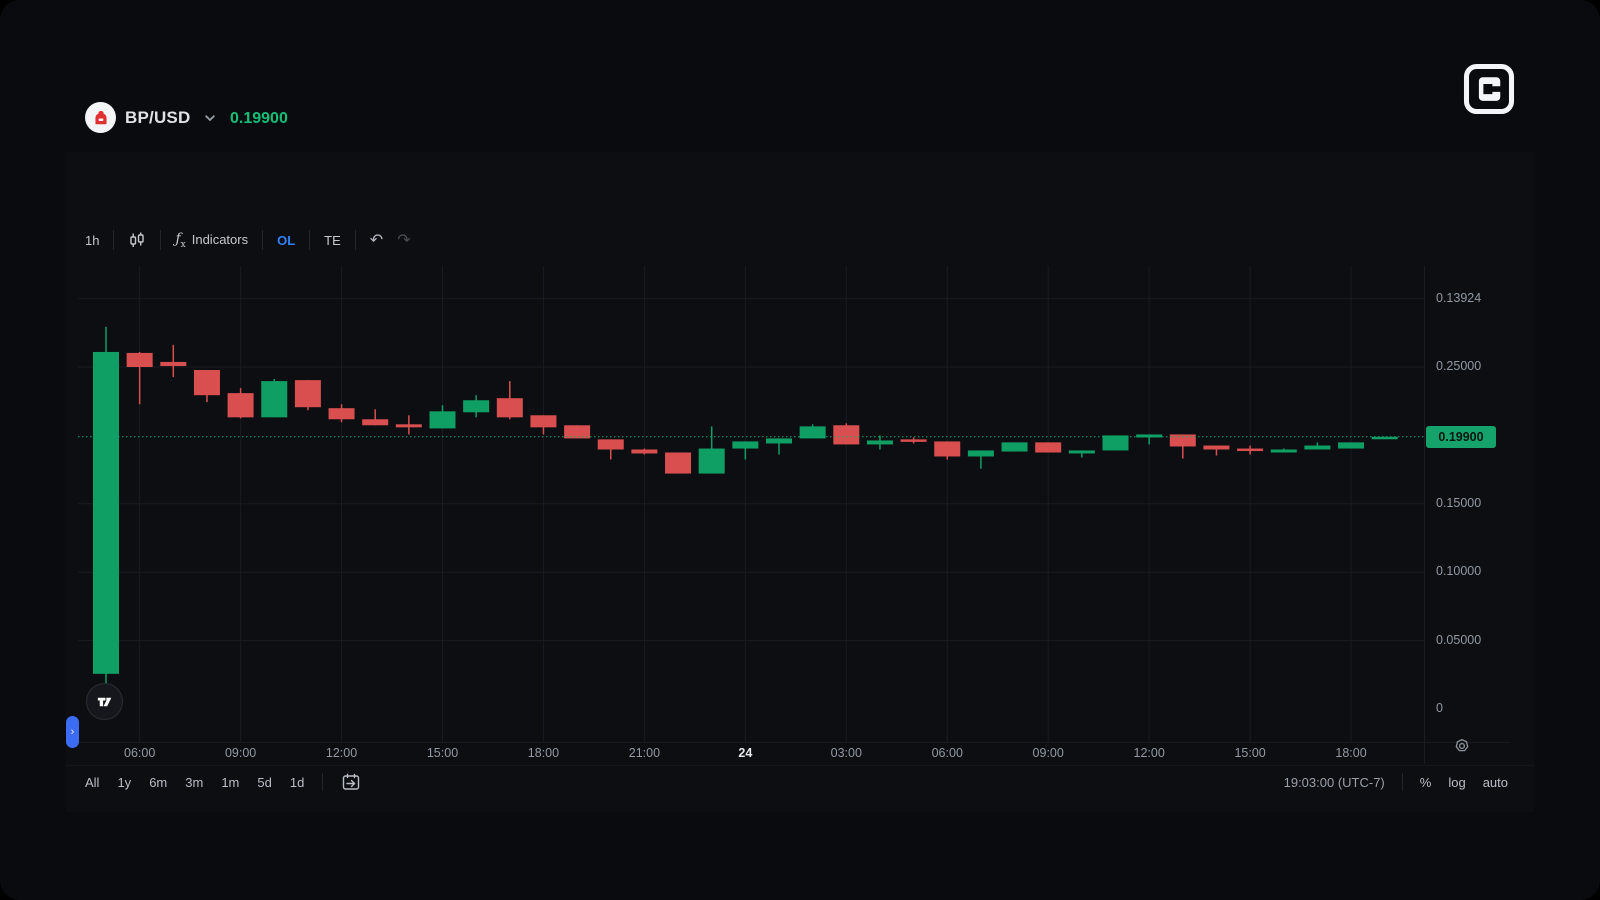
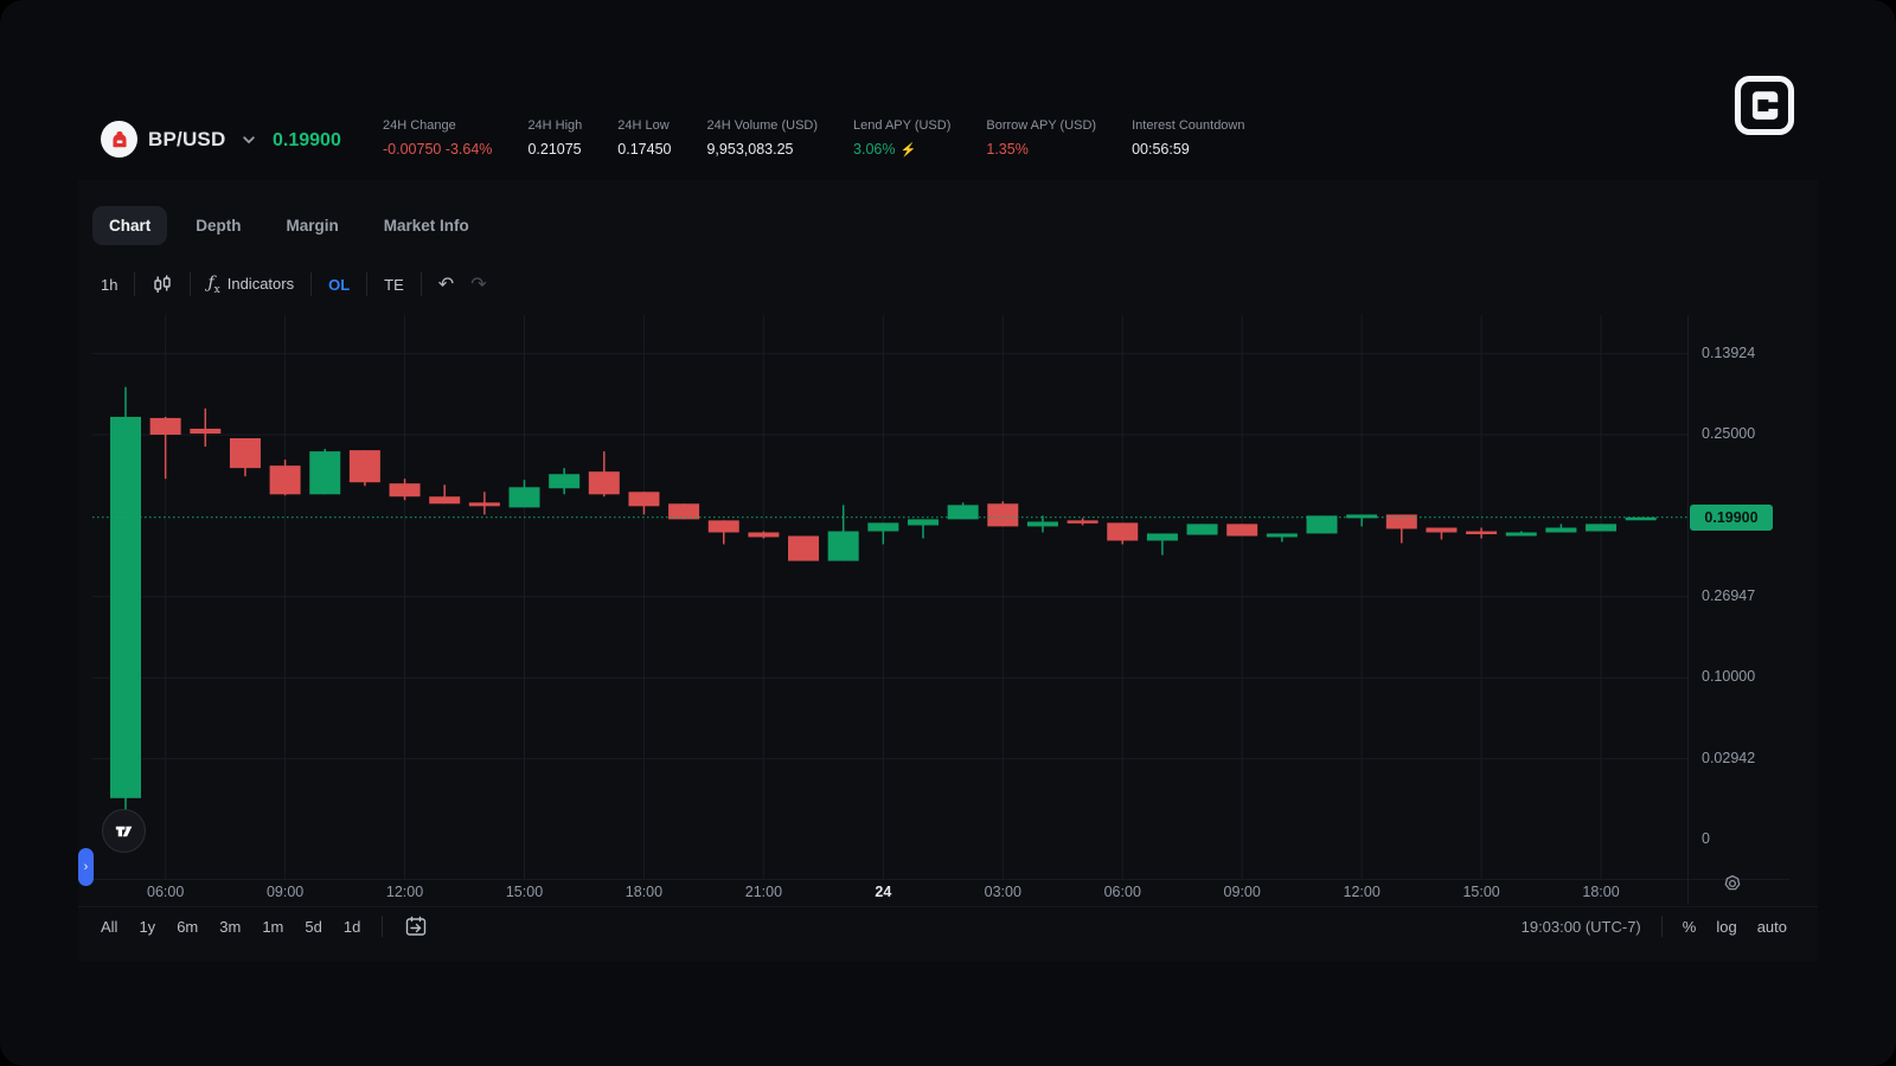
  BP/USD
  0.19900
+ 24H Change
+ -0.00750 -3.64%
+ 24H High
+ 0.21075
+ 24H Low
+ 0.17450
+ 24H Volume (USD)
+ 9,953,083.25
+ Lend APY (USD)
+ 3.06%
+ ⚡
+ Borrow APY (USD)
+ 1.35%
+ Interest Countdown
+ 00:56:59
+ Chart
+ Depth
+ Margin
+ Market Info
  1h
  ƒx
  Indicators
  OL
  TE
  ↶
  ↷
  0.13924
  0.25000
- 0.15000
+ 0.26947
  0.10000
- 0.05000
+ 0.02942
  0
  06:00
  09:00
  12:00
  15:00
  18:00
  21:00
  24
  03:00
  06:00
  09:00
  12:00
  15:00
  18:00
  0.19900
  ›
  All
  1y
  6m
  3m
  1m
  5d
  1d
  19:03:00 (UTC-7)
  %
  log
  auto
